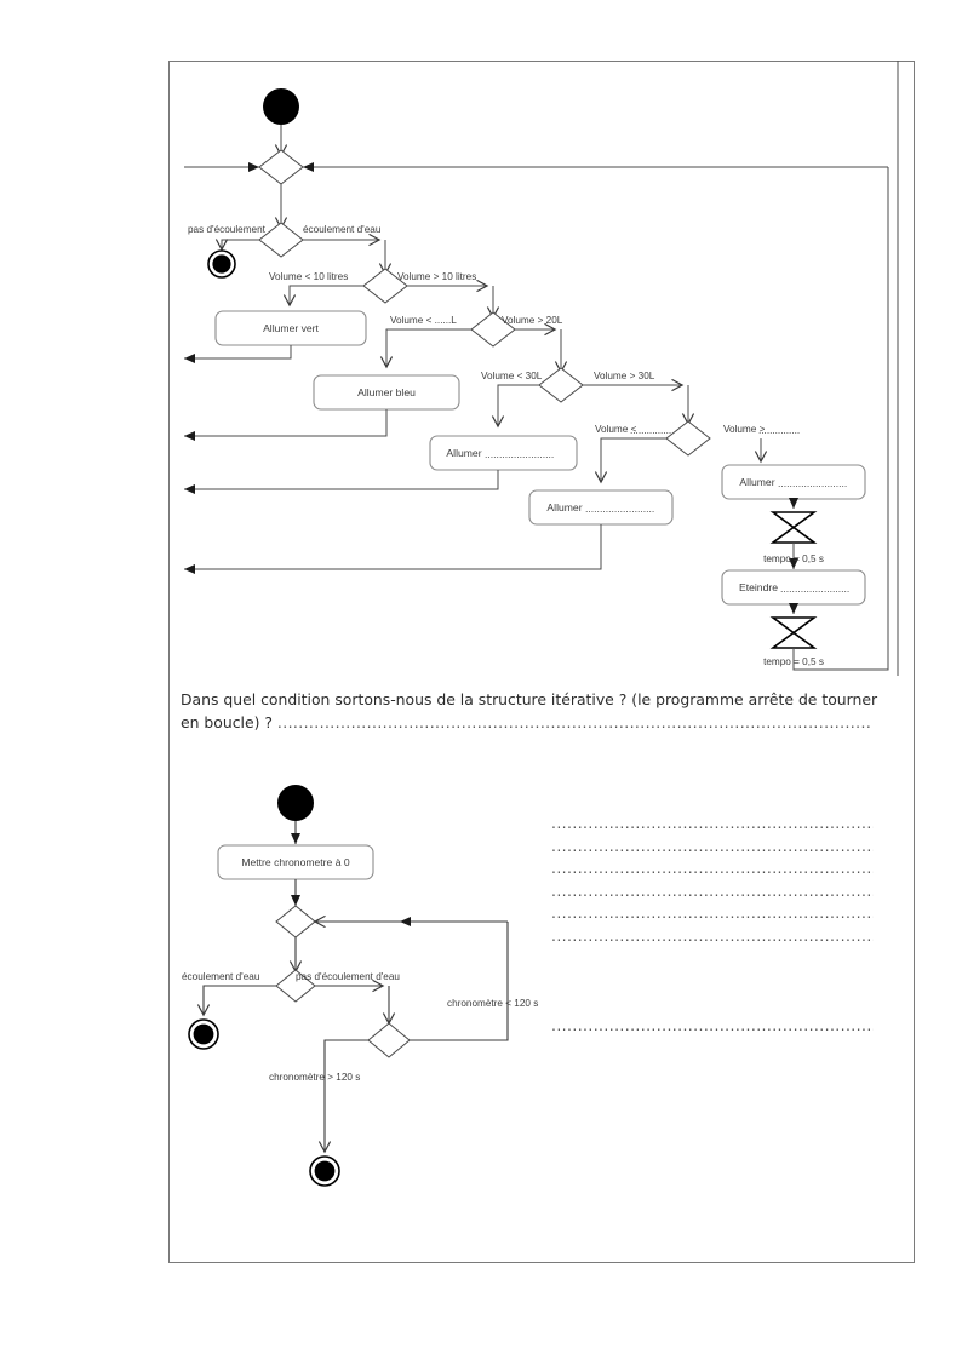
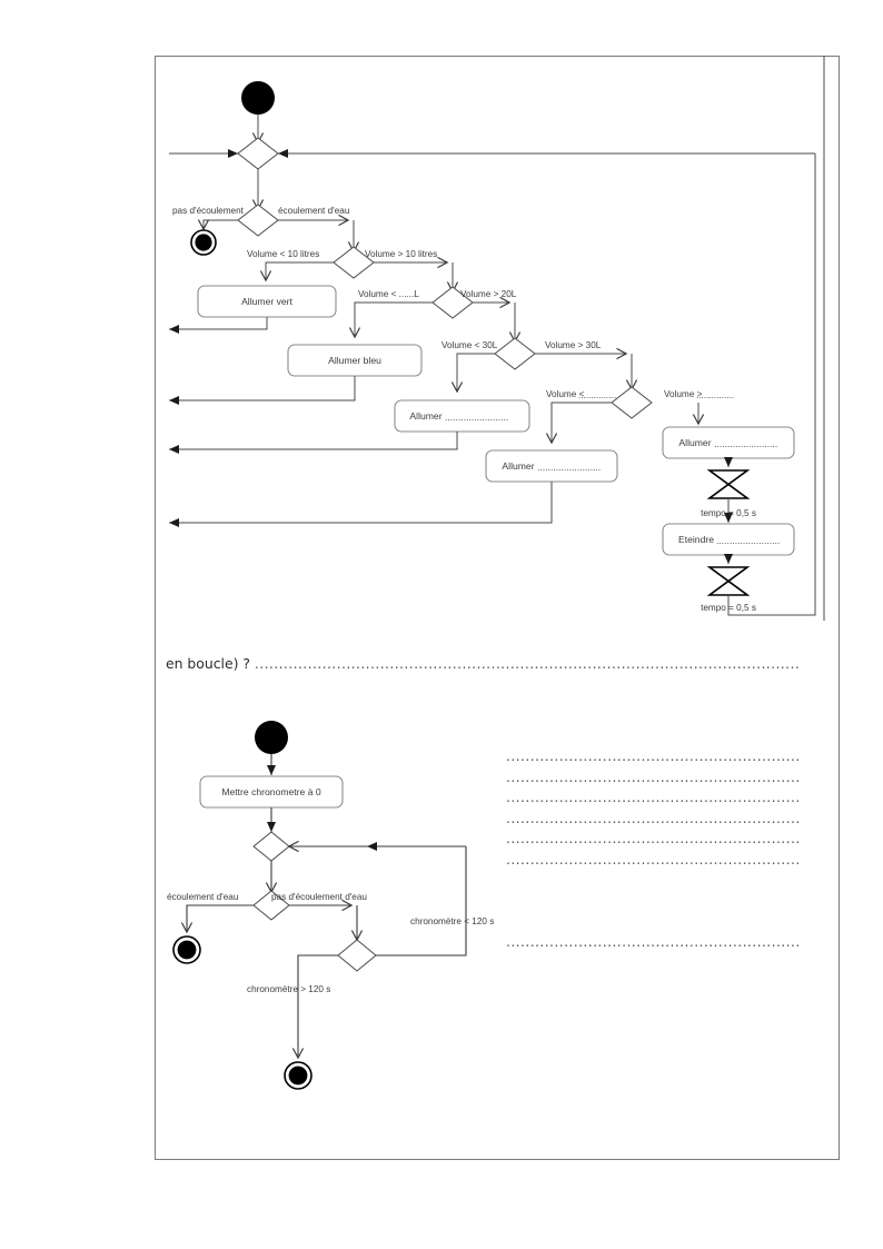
  pas d'écoulement
  écoulement d'eau
  Volume < 10 litres
  Volume > 10 litres
  Allumer vert
  Volume < ......L
  Volume > 20L
  Allumer bleu
  Volume < 30L
  Volume > 30L
  Allumer
  ........................
  Volume <
  ...............
  Volume >
  ...............
  Allumer
  ........................
  Allumer
  ........................
  tempo = 0,5 s
  Eteindre
  ........................
  tempo = 0,5 s
- Dans quel condition sortons-nous de la structure itérative ? (le programme arrête de tourner
  en boucle) ? .................................................................................................................
  Mettre chronometre à 0
  écoulement d'eau
  pas d'écoulement d'eau
  chronomètre < 120 s
  chronomètre > 120 s
  .............................................................
  .............................................................
  .............................................................
  .............................................................
  .............................................................
  .............................................................
  .............................................................
